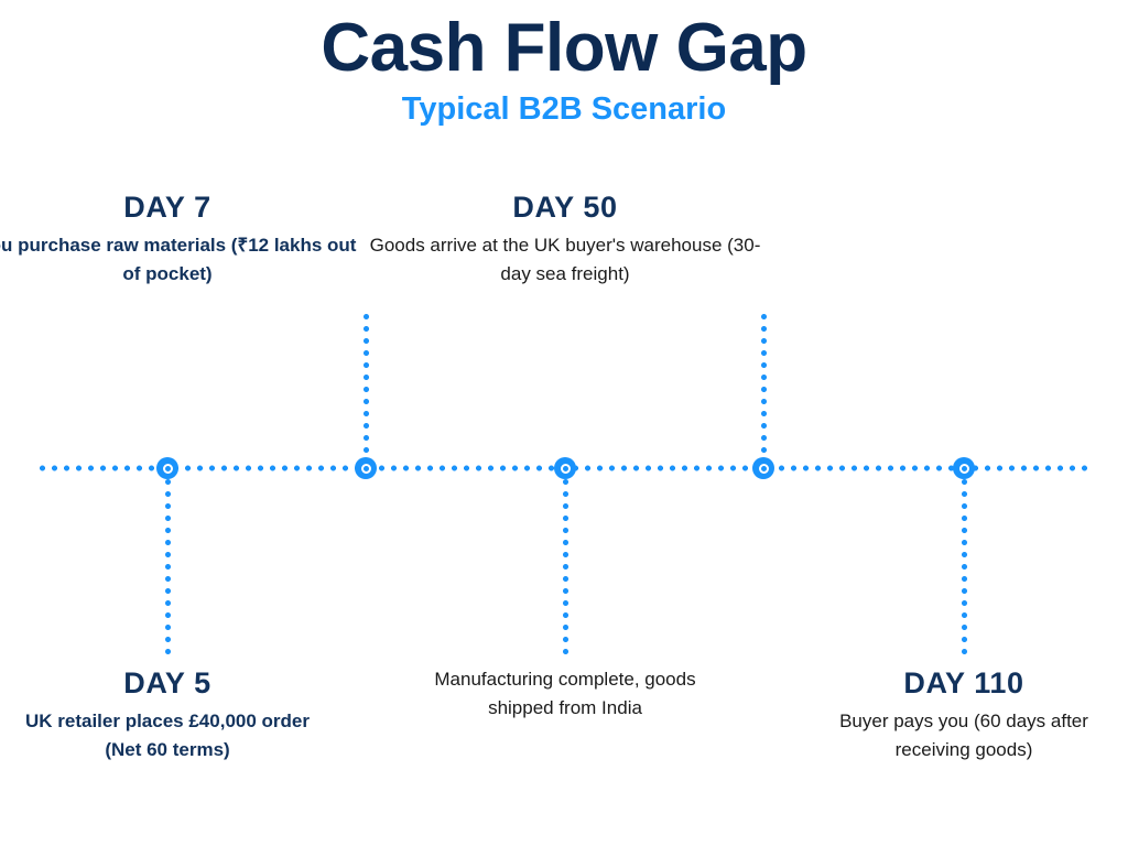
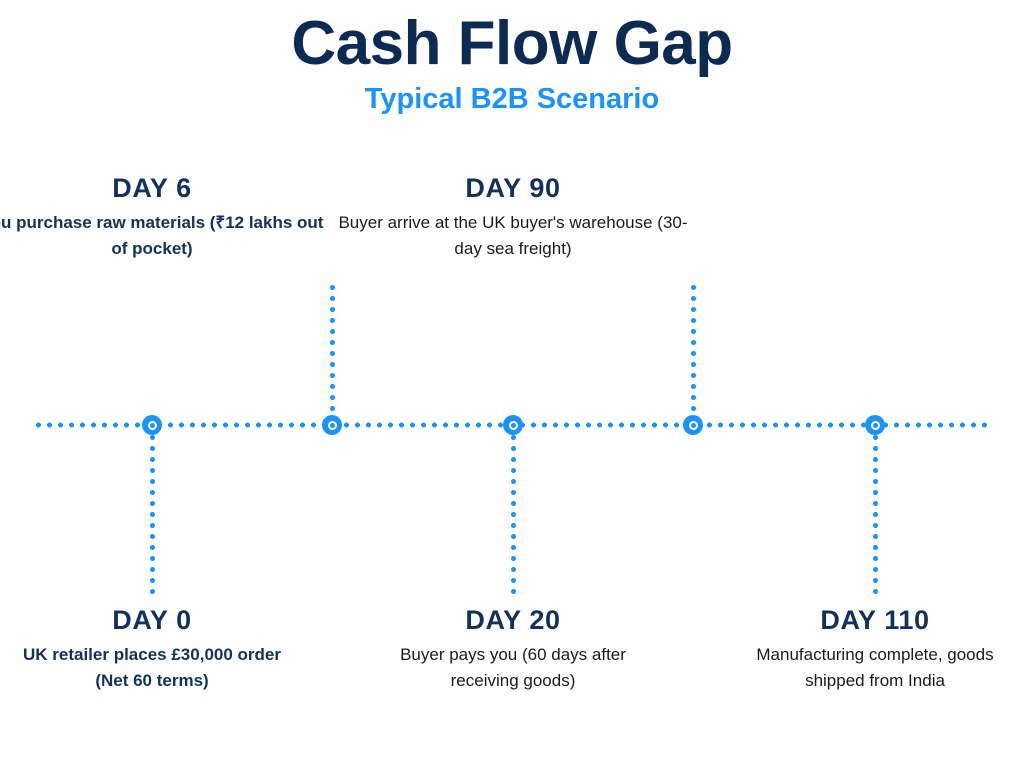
  Cash Flow Gap
  Typical B2B Scenario
- DAY 7
+ DAY 6
  u purchase raw materials (₹12 lakhs out of pocket)
- DAY 50
+ DAY 90
- Goods arrive at the UK buyer's warehouse (30-day sea freight)
+ Buyer arrive at the UK buyer's warehouse (30-day sea freight)
- DAY 5
+ DAY 0
- UK retailer places £40,000 order (Net 60 terms)
+ UK retailer places £30,000 order (Net 60 terms)
+ DAY 20
- Manufacturing complete, goods shipped from India
+ Buyer pays you (60 days after receiving goods)
  DAY 110
- Buyer pays you (60 days after receiving goods)
+ Manufacturing complete, goods shipped from India
